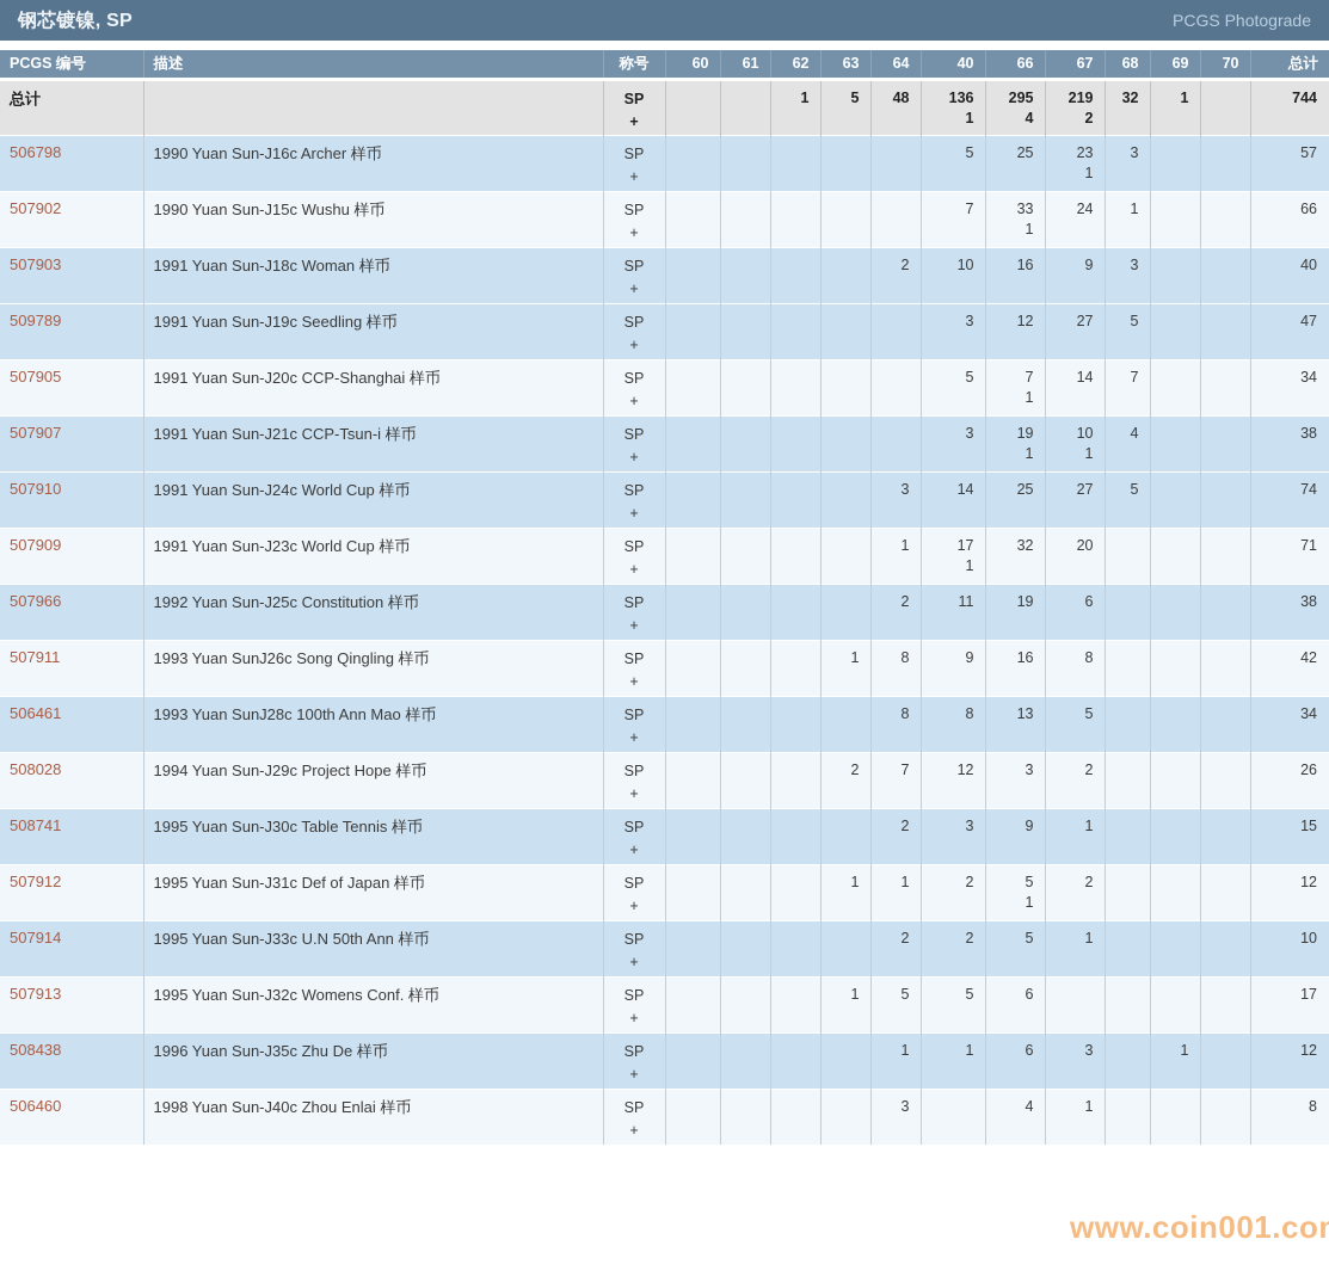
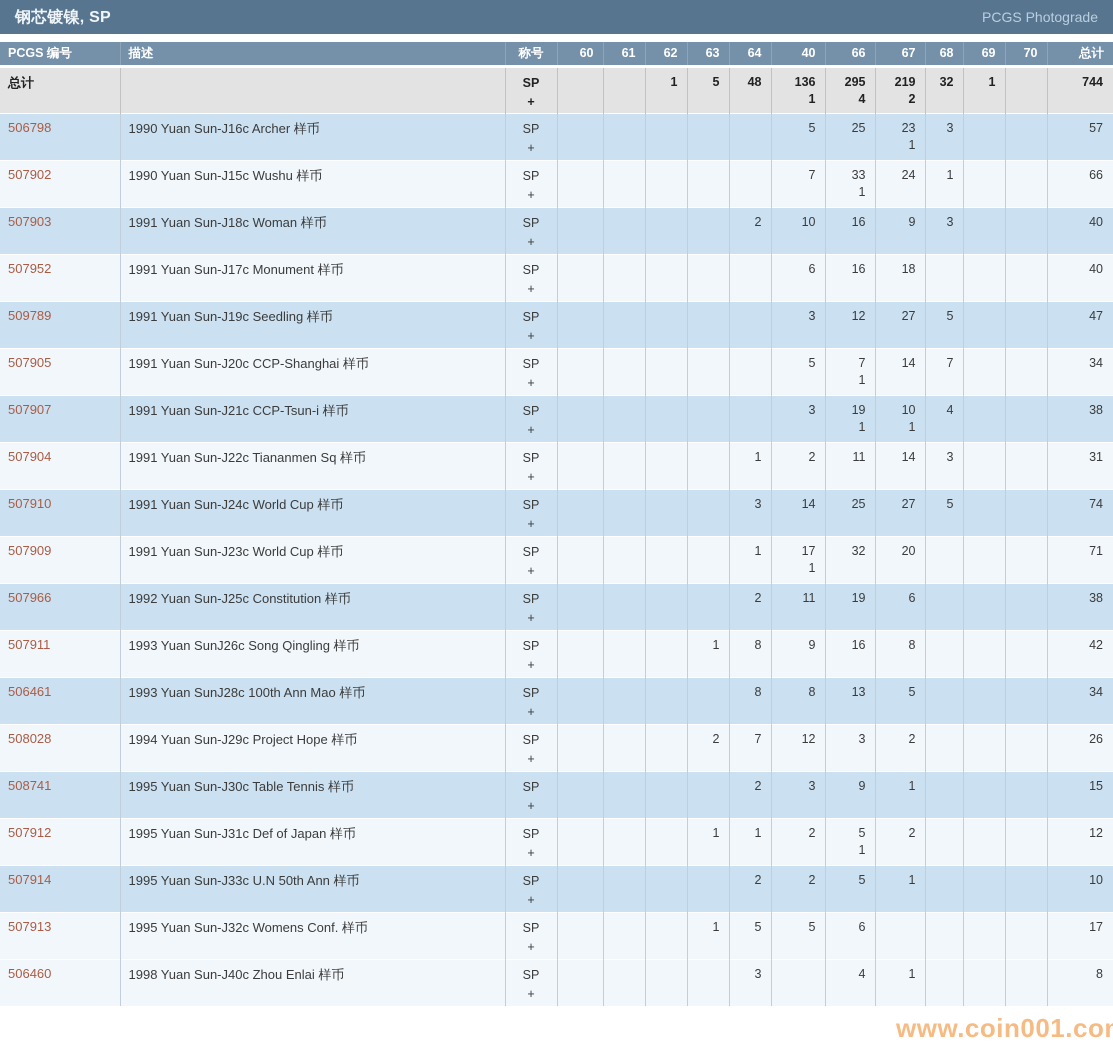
  钢芯镀镍, SP
  PCGS Photograde
  PCGS 编号	描述	称号	60	61	62	63	64	40	66	67	68	69	70	总计
  总计		SP+			1	5	48	1361	2954	2192	32	1		744
  506798	1990 Yuan Sun-J16c Archer 样币	SP+						5	25	231	3			57
  507902	1990 Yuan Sun-J15c Wushu 样币	SP+						7	331	24	1			66
  507903	1991 Yuan Sun-J18c Woman 样币	SP+					2	10	16	9	3			40
+ 507952	1991 Yuan Sun-J17c Monument 样币	SP+						6	16	18				40
  509789	1991 Yuan Sun-J19c Seedling 样币	SP+						3	12	27	5			47
  507905	1991 Yuan Sun-J20c CCP-Shanghai 样币	SP+						5	71	14	7			34
  507907	1991 Yuan Sun-J21c CCP-Tsun-i 样币	SP+						3	191	101	4			38
+ 507904	1991 Yuan Sun-J22c Tiananmen Sq 样币	SP+					1	2	11	14	3			31
  507910	1991 Yuan Sun-J24c World Cup 样币	SP+					3	14	25	27	5			74
  507909	1991 Yuan Sun-J23c World Cup 样币	SP+					1	171	32	20				71
  507966	1992 Yuan Sun-J25c Constitution 样币	SP+					2	11	19	6				38
  507911	1993 Yuan SunJ26c Song Qingling 样币	SP+				1	8	9	16	8				42
  506461	1993 Yuan SunJ28c 100th Ann Mao 样币	SP+					8	8	13	5				34
  508028	1994 Yuan Sun-J29c Project Hope 样币	SP+				2	7	12	3	2				26
  508741	1995 Yuan Sun-J30c Table Tennis 样币	SP+					2	3	9	1				15
  507912	1995 Yuan Sun-J31c Def of Japan 样币	SP+				1	1	2	51	2				12
  507914	1995 Yuan Sun-J33c U.N 50th Ann 样币	SP+					2	2	5	1				10
  507913	1995 Yuan Sun-J32c Womens Conf. 样币	SP+				1	5	5	6					17
- 508438	1996 Yuan Sun-J35c Zhu De 样币	SP+					1	1	6	3		1		12
  506460	1998 Yuan Sun-J40c Zhou Enlai 样币	SP+					3		4	1				8
  www.coin001.co
